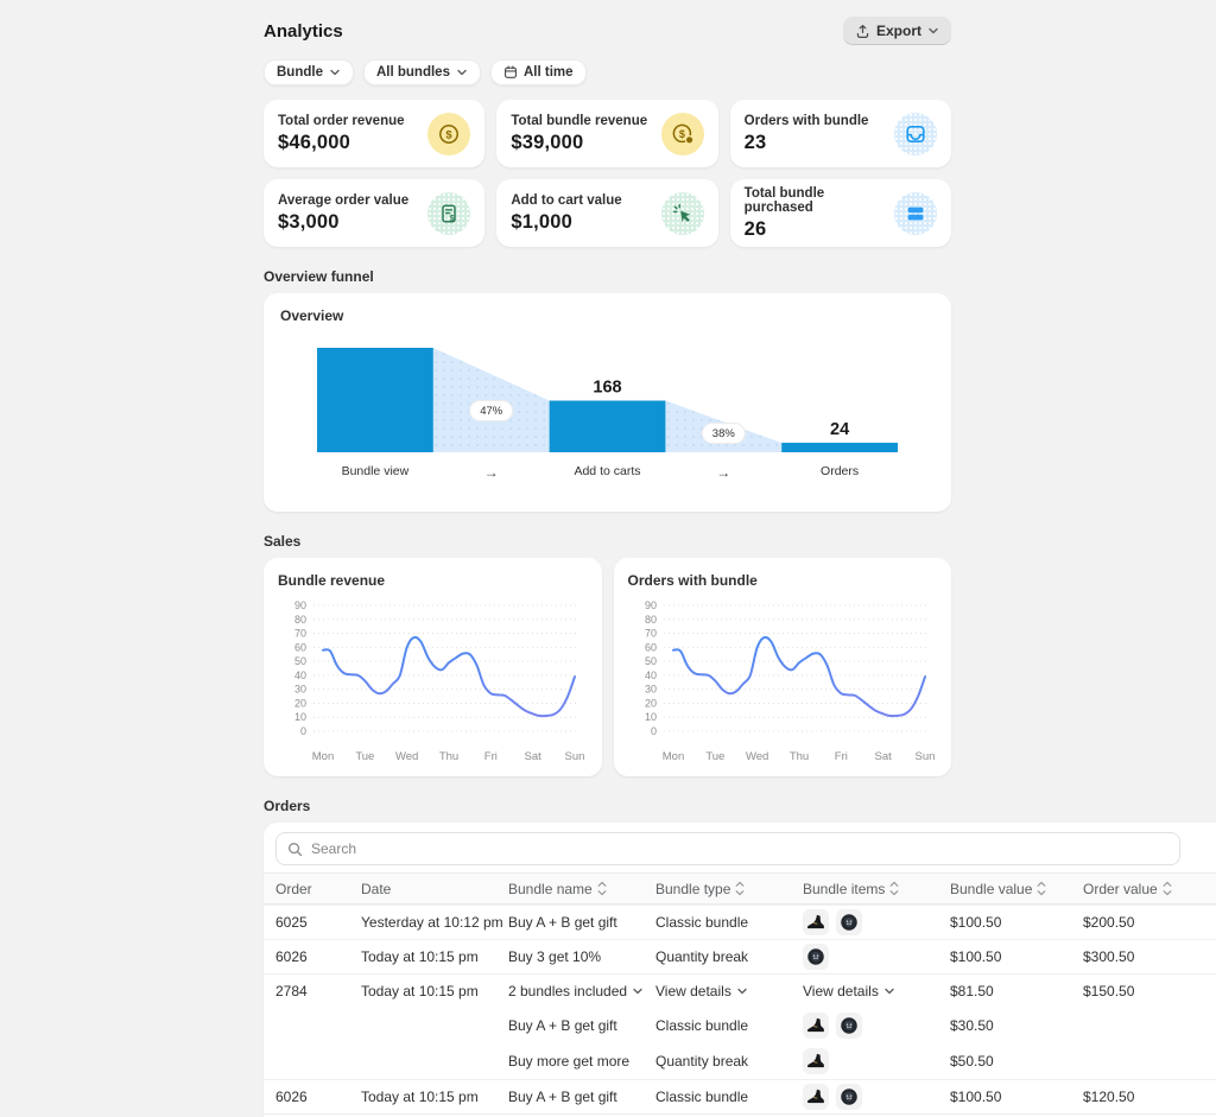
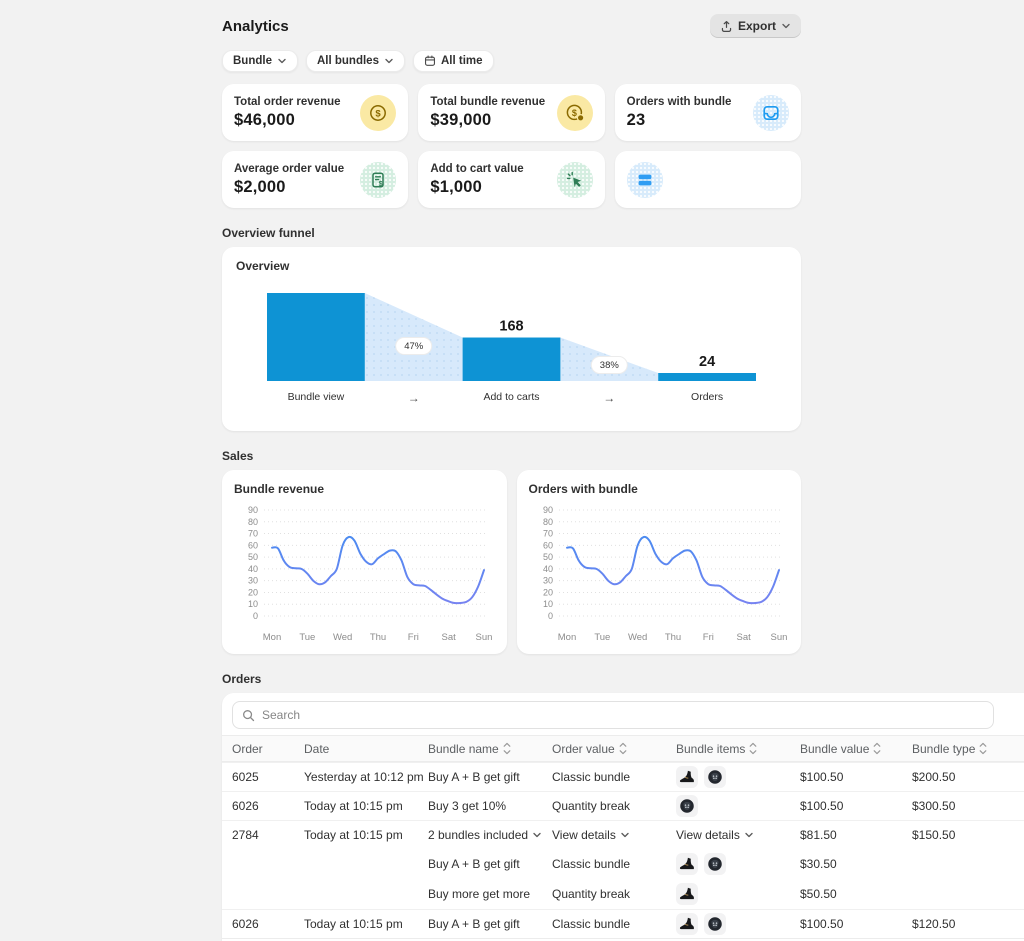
  Analytics
  Export
  Bundle
  All bundles
  All time
  Total order revenue
  $46,000
  $
  Total bundle revenue
  $39,000
  $
  Orders with bundle
  23
  Average order value
- $3,000
+ $2,000
  Add to cart value
  $1,000
- Total bundle purchased
- 26
  Overview funnel
  Overview
  168
  24
  47%
  38%
  Bundle view
  →
  Add to carts
  →
  Orders
  Sales
  Bundle revenue
  90
  80
  70
  60
  50
  40
  30
  20
  10
  0
  Mon
  Tue
  Wed
  Thu
  Fri
  Sat
  Sun
  Orders with bundle
  90
  80
  70
  60
  50
  40
  30
  20
  10
  0
  Mon
  Tue
  Wed
  Thu
  Fri
  Sat
  Sun
  Orders
  Search
  Order
  Date
  Bundle name
- Bundle type
+ Order value
  Bundle items
  Bundle value
- Order value
+ Bundle type
  6025
  Yesterday at 10:12 pm
  Buy A + B get gift
  Classic bundle
  $100.50
  $200.50
  6026
  Today at 10:15 pm
  Buy 3 get 10%
  Quantity break
  $100.50
  $300.50
  2784
  Today at 10:15 pm
  2 bundles included
  View details
  View details
  $81.50
  $150.50
  Buy A + B get gift
  Classic bundle
  $30.50
  Buy more get more
  Quantity break
  $50.50
  6026
  Today at 10:15 pm
  Buy A + B get gift
  Classic bundle
  $100.50
  $120.50
